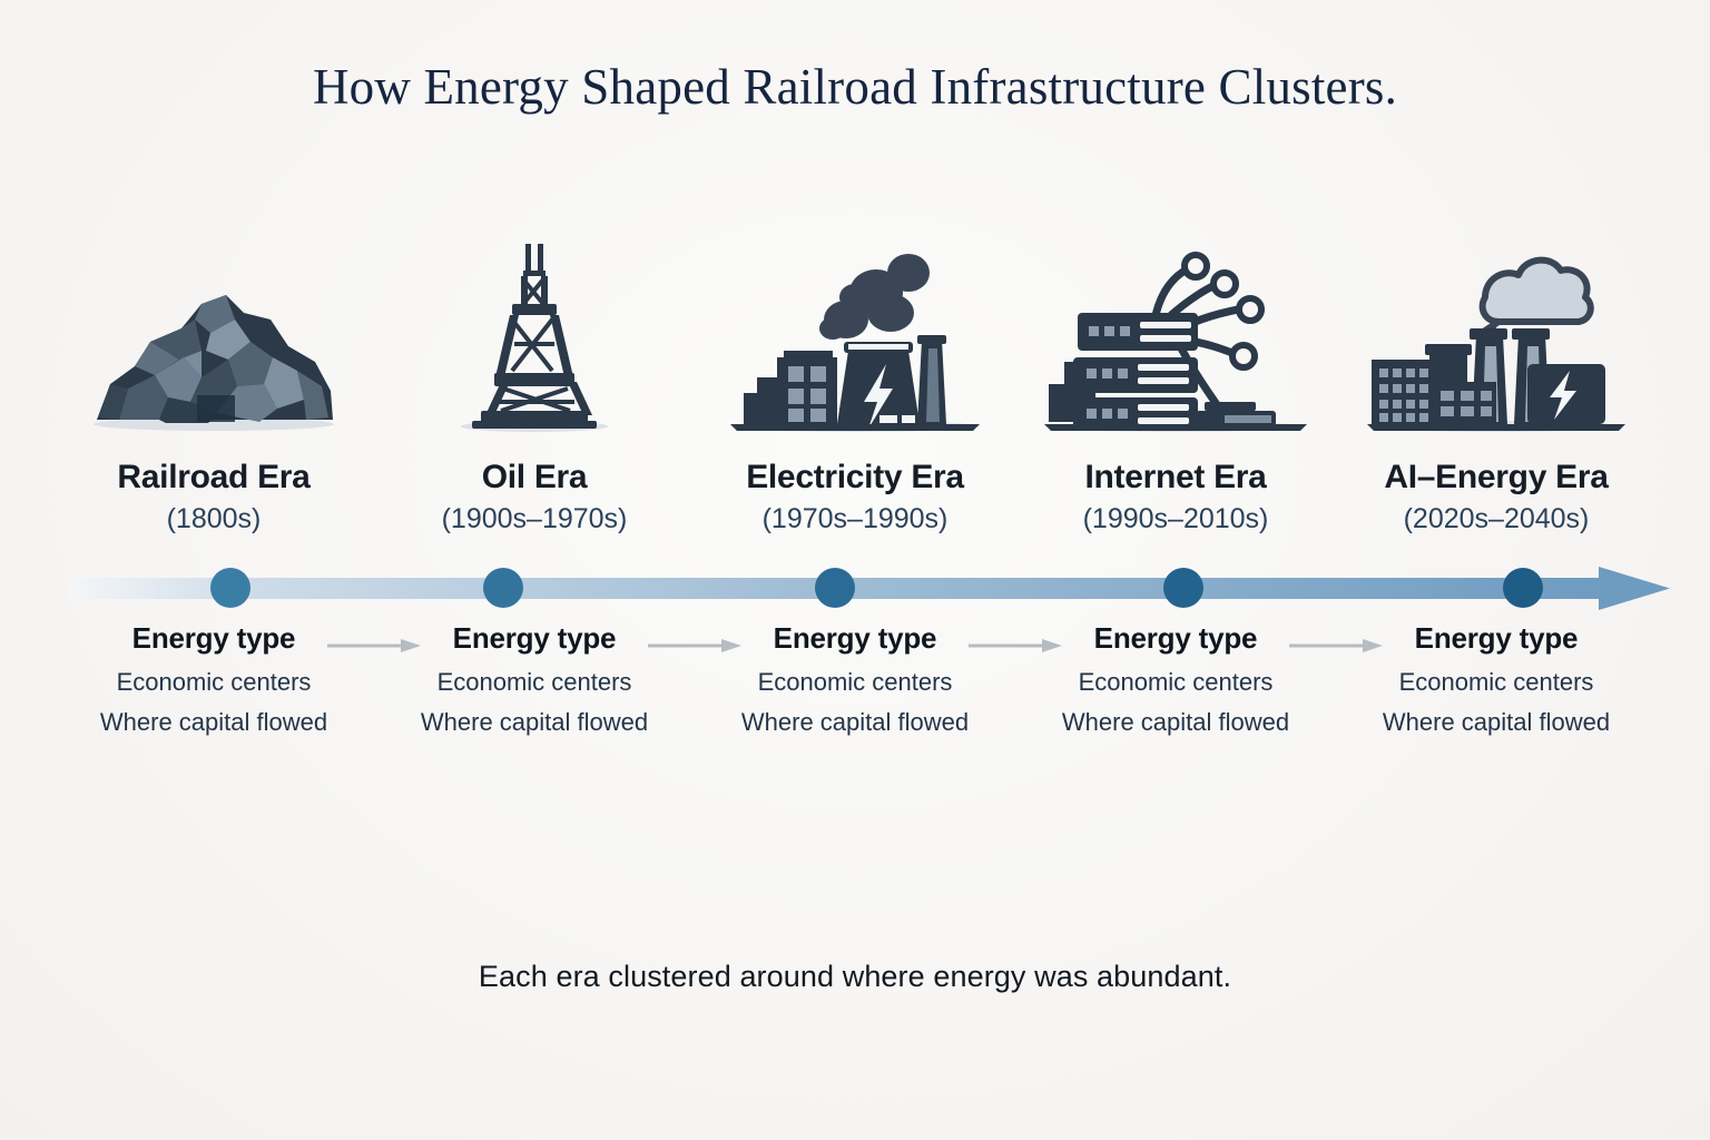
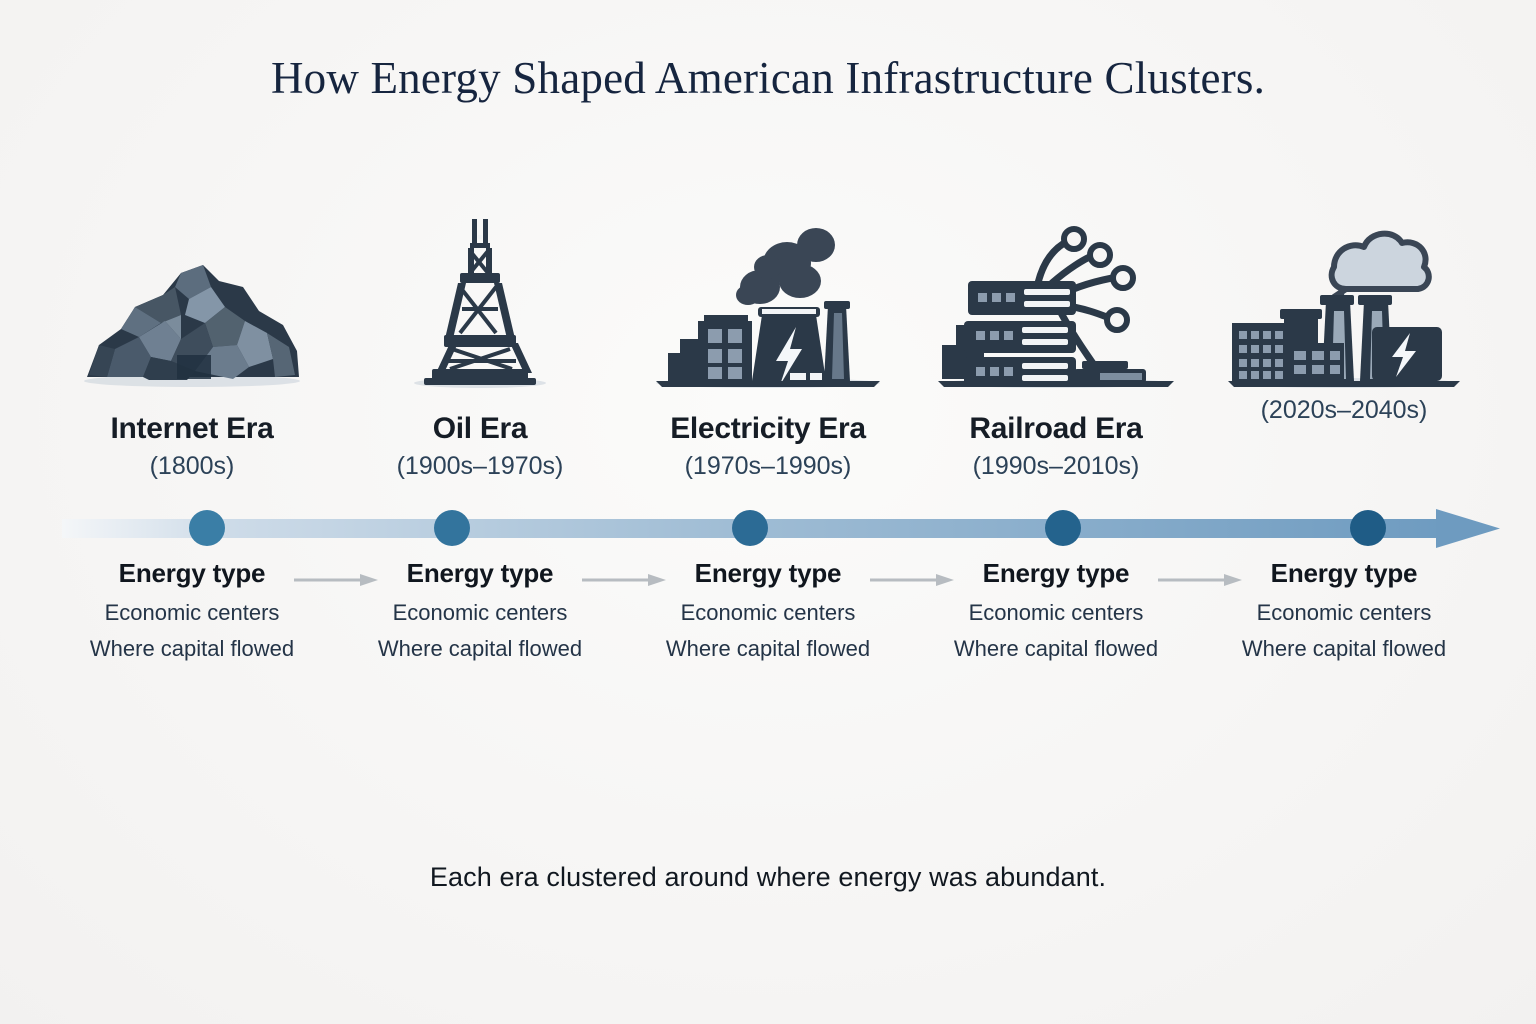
- How Energy Shaped Railroad Infrastructure Clusters.
+ How Energy Shaped American Infrastructure Clusters.
- Railroad Era
+ Internet Era
  (1800s)
  Oil Era
  (1900s–1970s)
  Electricity Era
  (1970s–1990s)
- Internet Era
+ Railroad Era
  (1990s–2010s)
- AI–Energy Era
  (2020s–2040s)
  Energy type
  Economic centers
  Where capital flowed
  Energy type
  Economic centers
  Where capital flowed
  Energy type
  Economic centers
  Where capital flowed
  Energy type
  Economic centers
  Where capital flowed
  Energy type
  Economic centers
  Where capital flowed
  Each era clustered around where energy was abundant.
